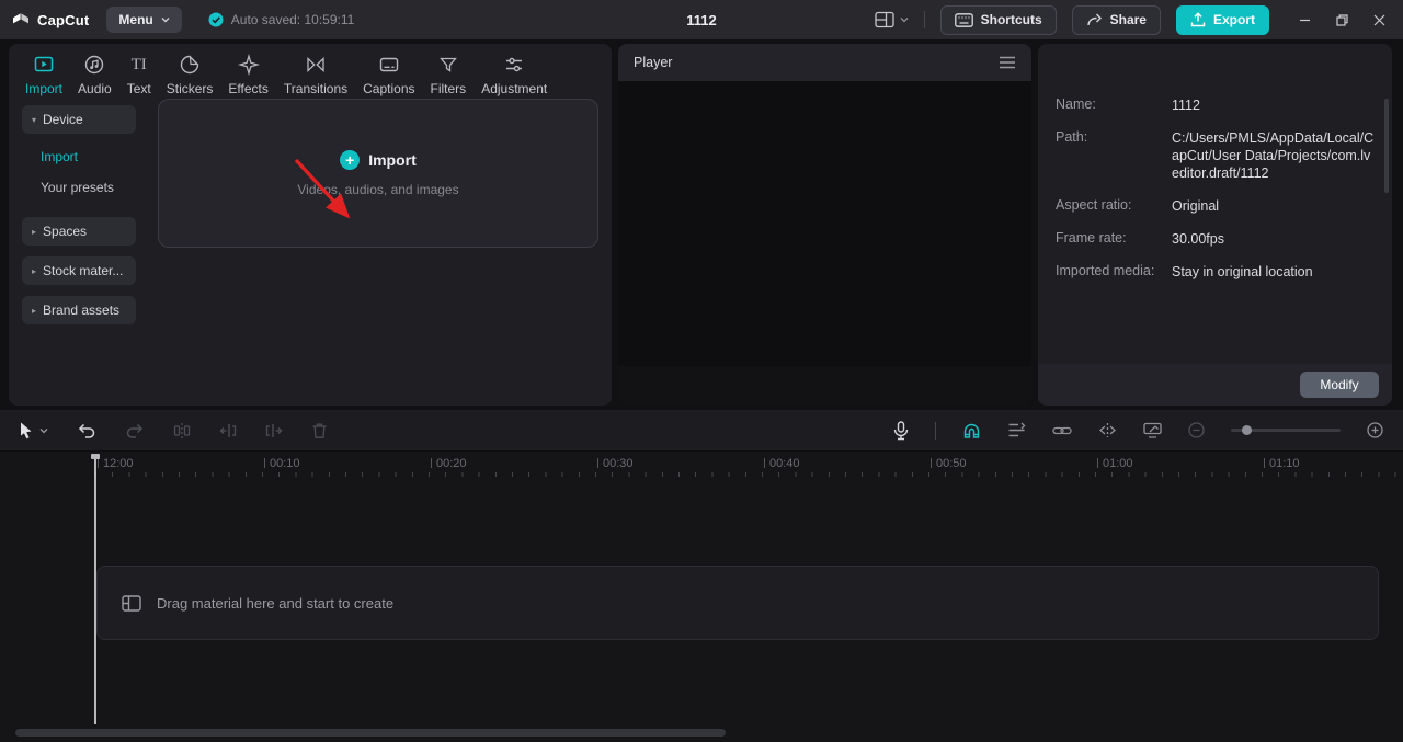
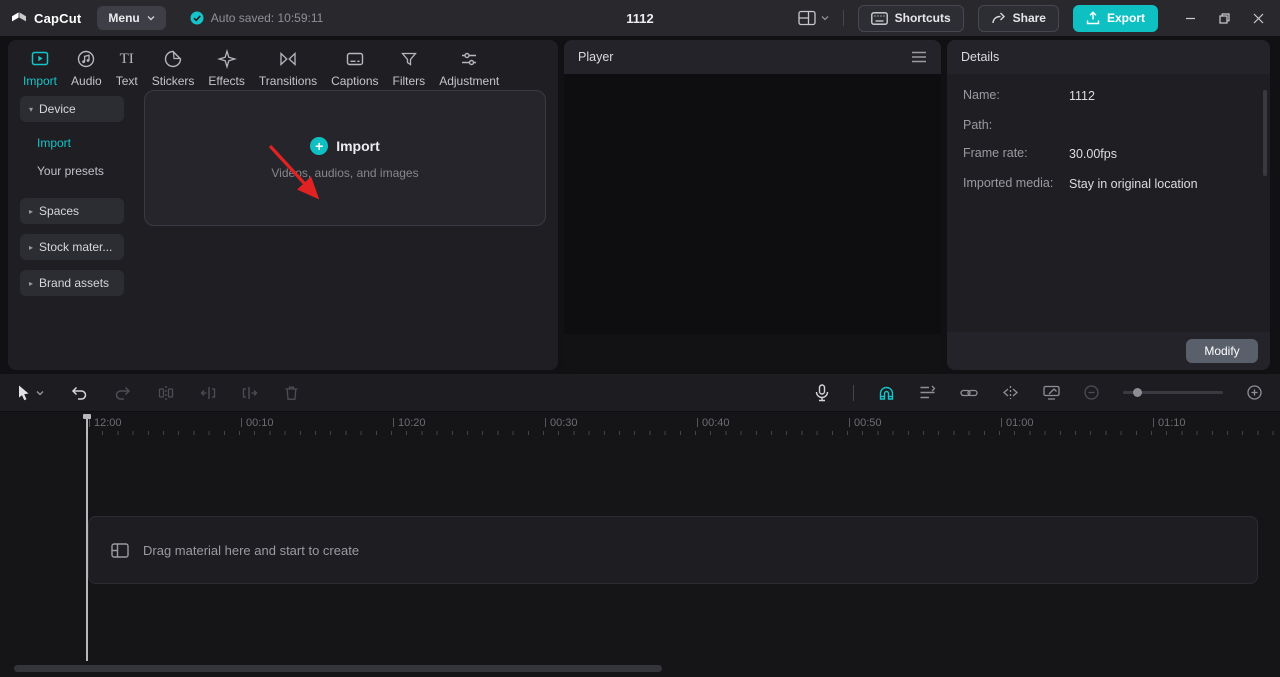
  CapCut
  Menu
  Auto saved: 10:59:11
  1112
  Shortcuts
  Share
  Export
  Import
  Audio
  TI
  Text
  Stickers
  Effects
  Transitions
  Captions
  Filters
  Adjustment
  ▾
  Device
  Import
  Your presets
  ▸
  Spaces
  ▸
  Stock mater...
  ▸
  Brand assets
  +
  Import
  Videos, audios, and images
  Player
+ Details
  Name:
  1112
  Path:
- C:/Users/PMLS/AppData/Local/CapCut/User Data/Projects/com.lveditor.draft/1112
- Aspect ratio:
- Original
  Frame rate:
  30.00fps
  Imported media:
  Stay in original location
  Modify
  12:00
  00:10
- 00:20
+ 10:20
  00:30
  00:40
  00:50
  01:00
  01:10
  Drag material here and start to create
